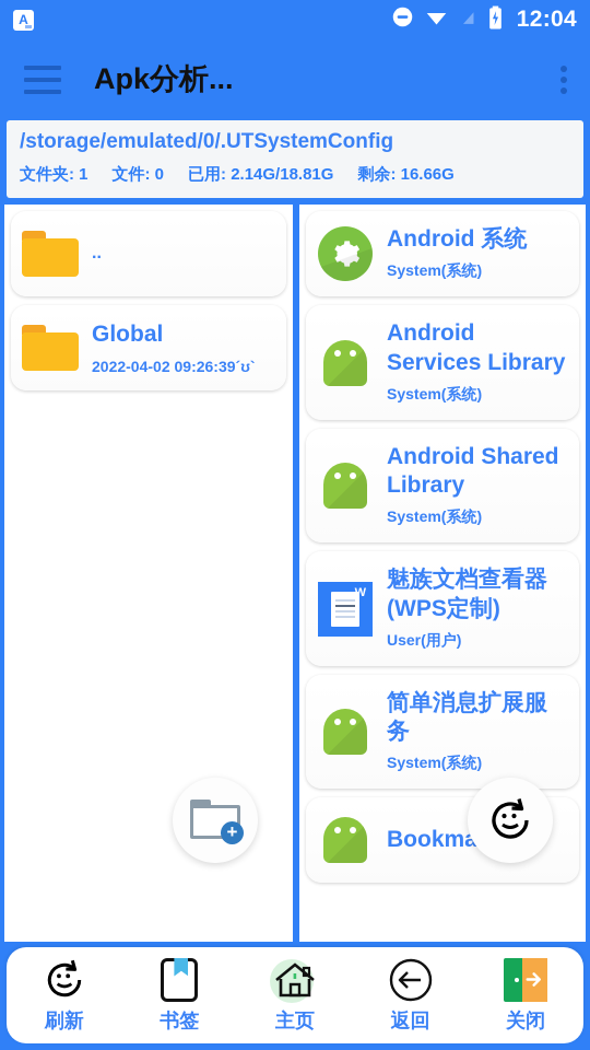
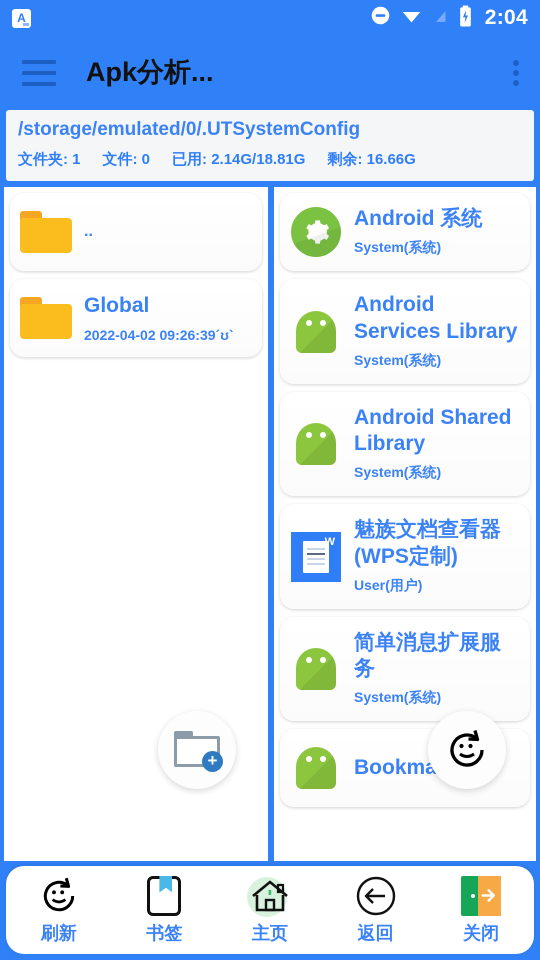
  A
- 12:04
+ 2:04
  Apk分析...
  /storage/emulated/0/.UTSystemConfig
  文件夹: 1
  文件: 0
  已用: 2.14G/18.81G
  剩余: 16.66G
  ..
  Global
  2022-04-02 09:26:39´ʊ`
  +
  Android 系统
  System(系统)
  Android Services Library
  System(系统)
  Android Shared Library
  System(系统)
  W
  魅族文档查看器(WPS定制)
  User(用户)
  简单消息扩展服务
  System(系统)
  Bookma
  刷新
  书签
  主页
  返回
  关闭
